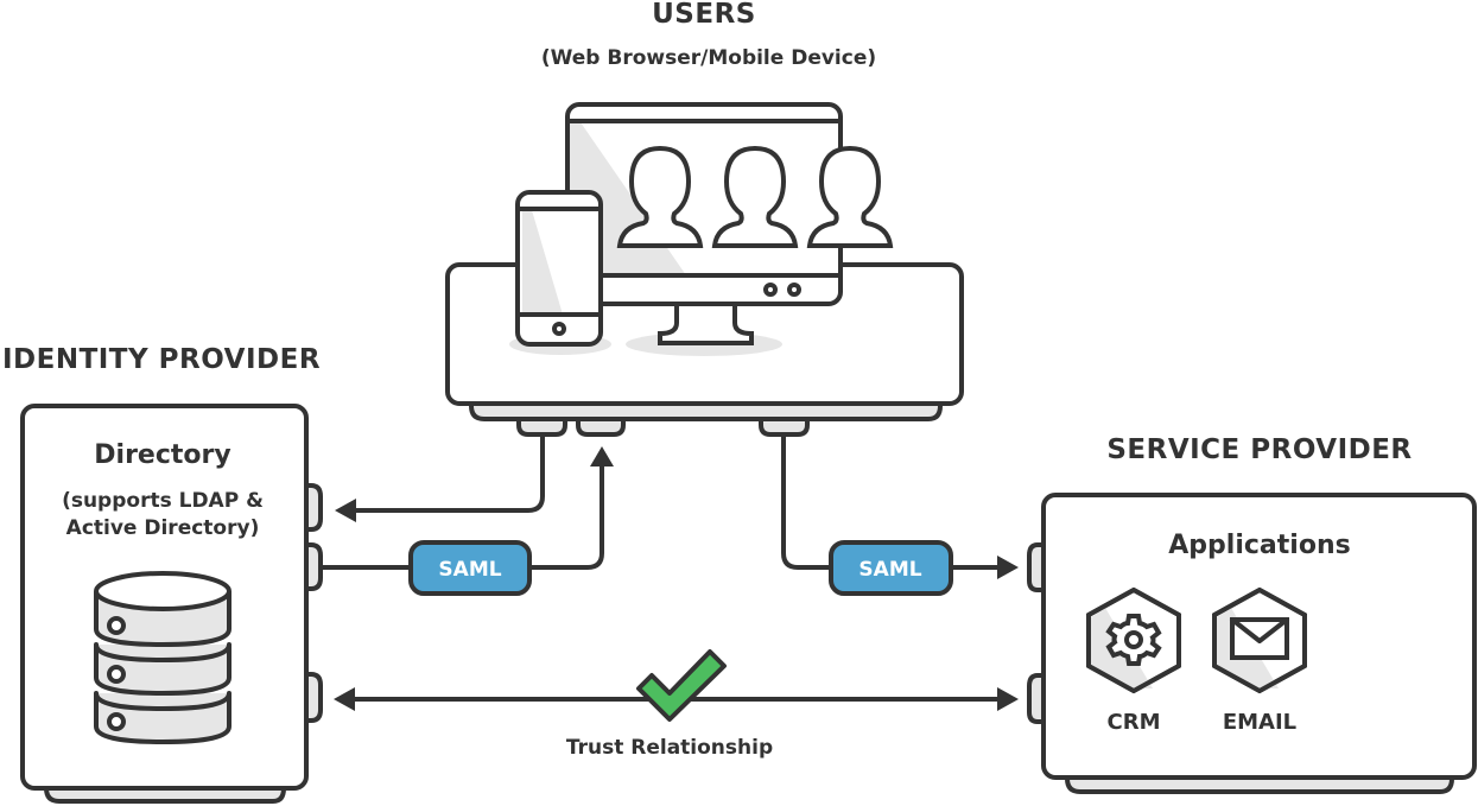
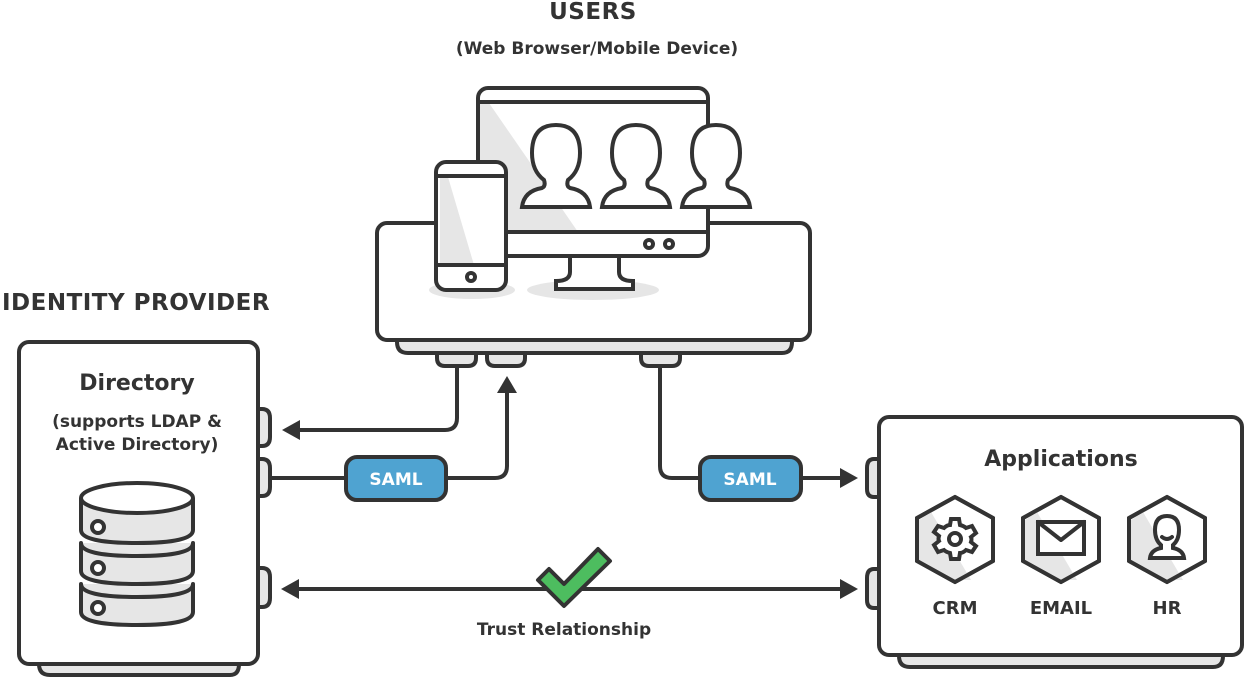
  USERS
  (Web Browser/Mobile Device)
  IDENTITY PROVIDER
  Directory
  (supports LDAP &
  Active Directory)
- SERVICE PROVIDER
  Applications
  CRM
  EMAIL
+ HR
  SAML
  SAML
  Trust Relationship
